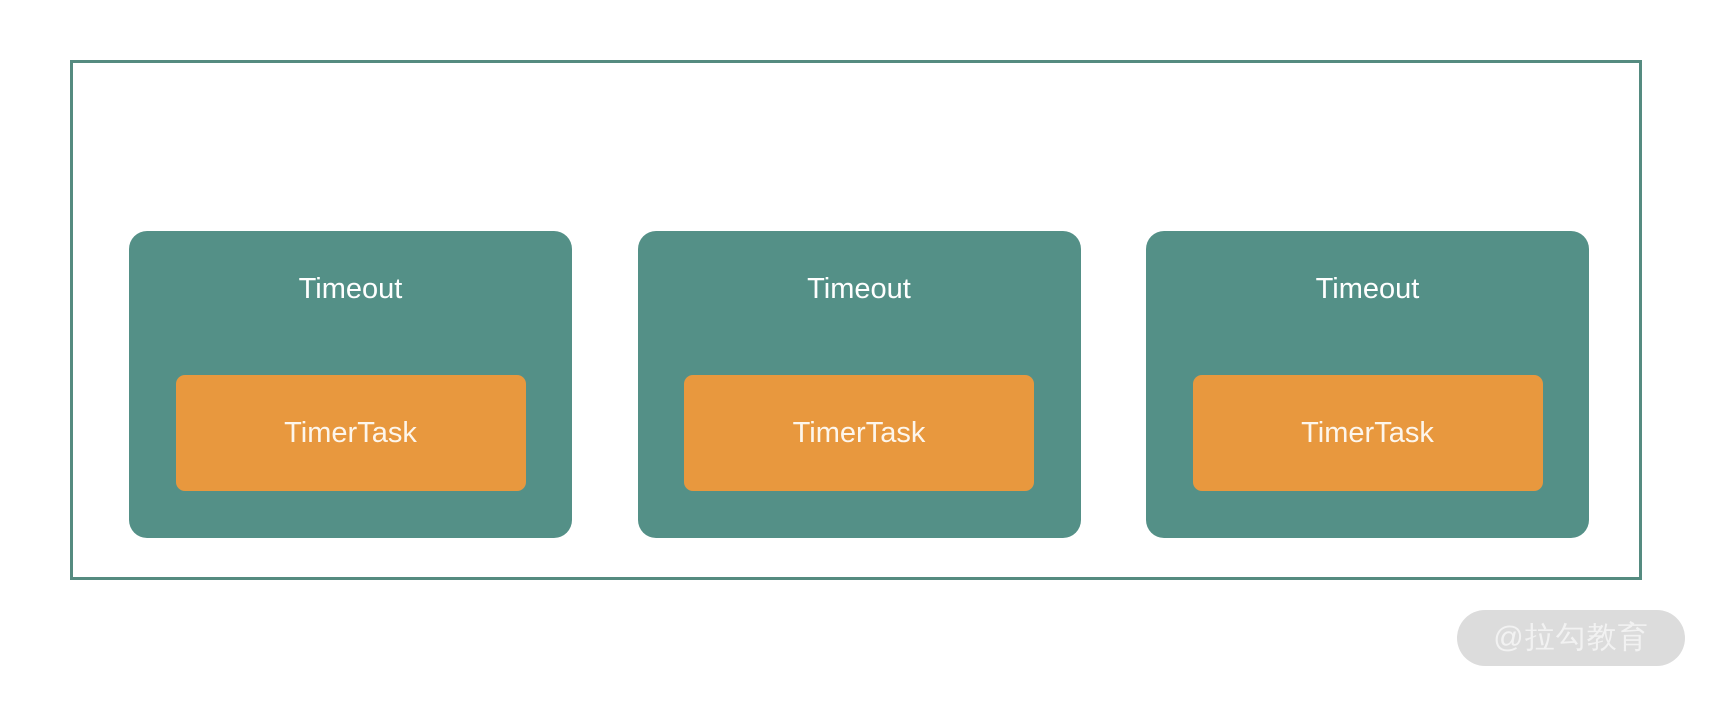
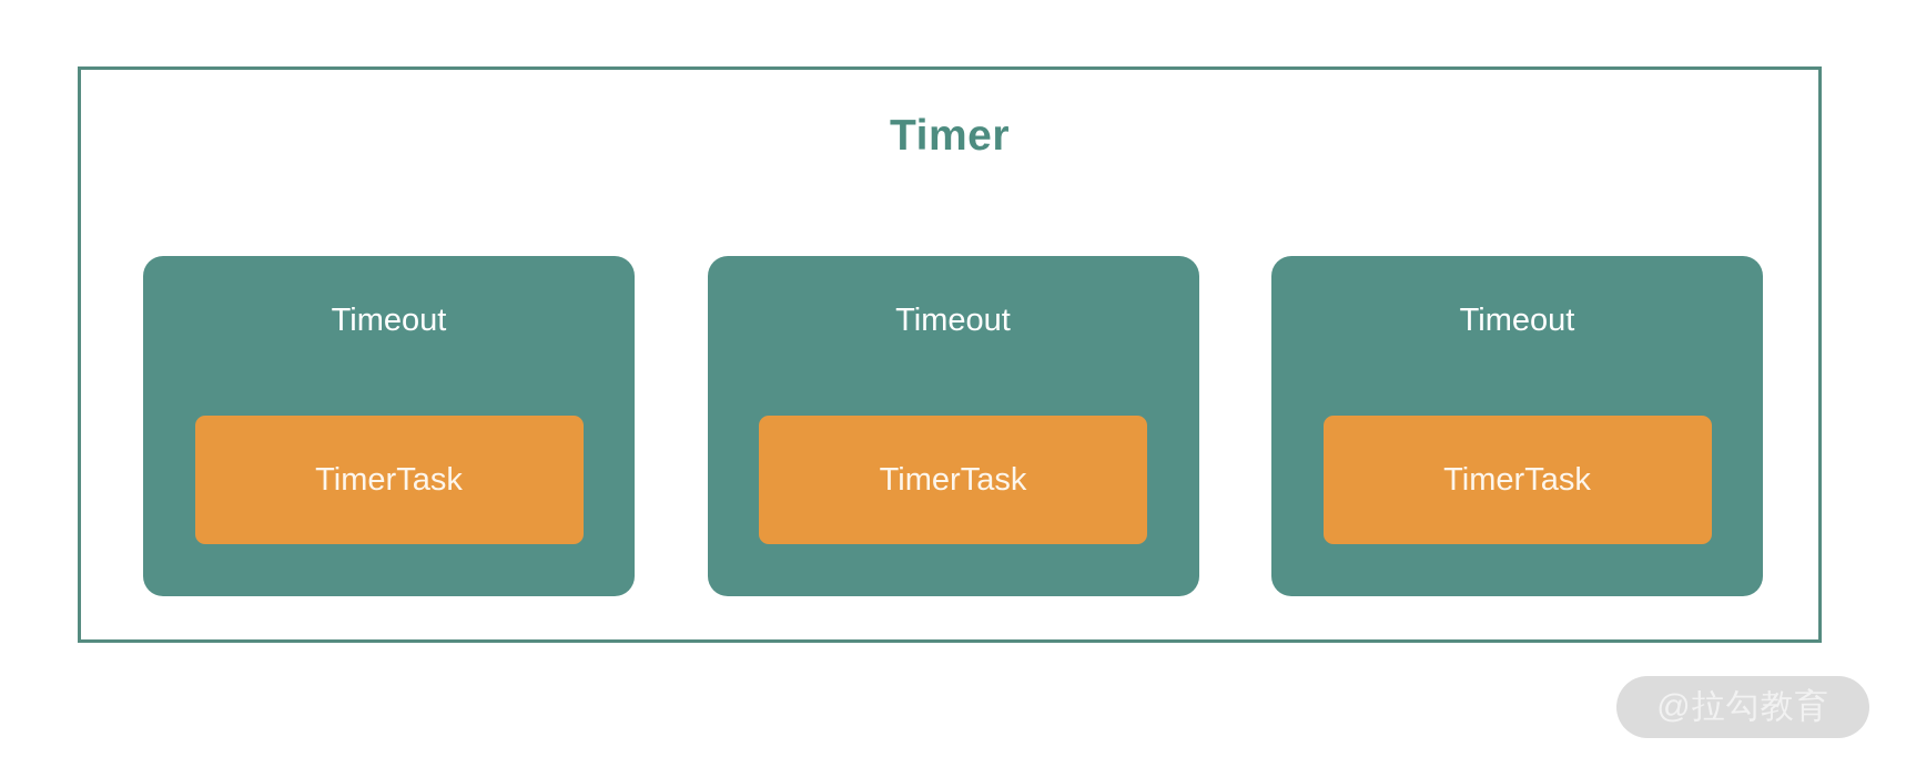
+ Timer
  Timeout
  TimerTask
  Timeout
  TimerTask
  Timeout
  TimerTask
